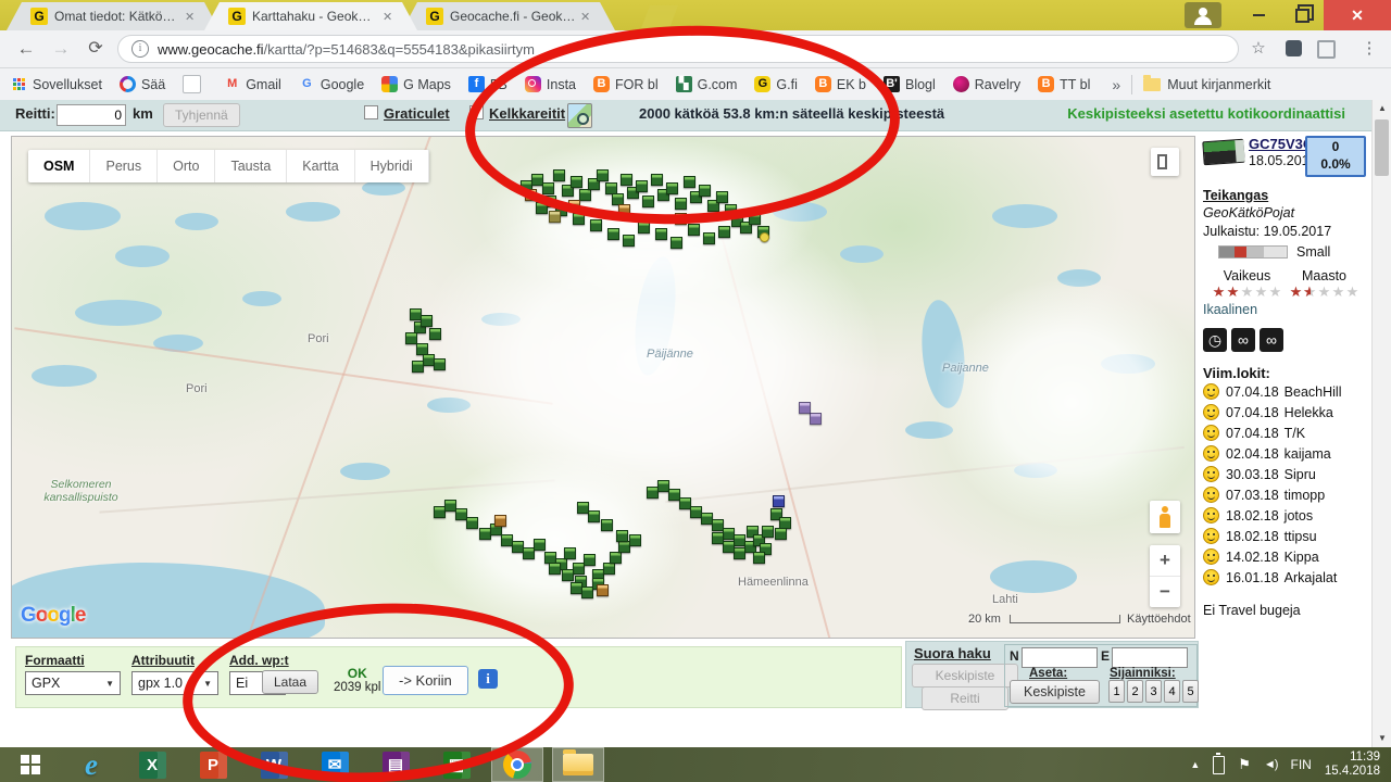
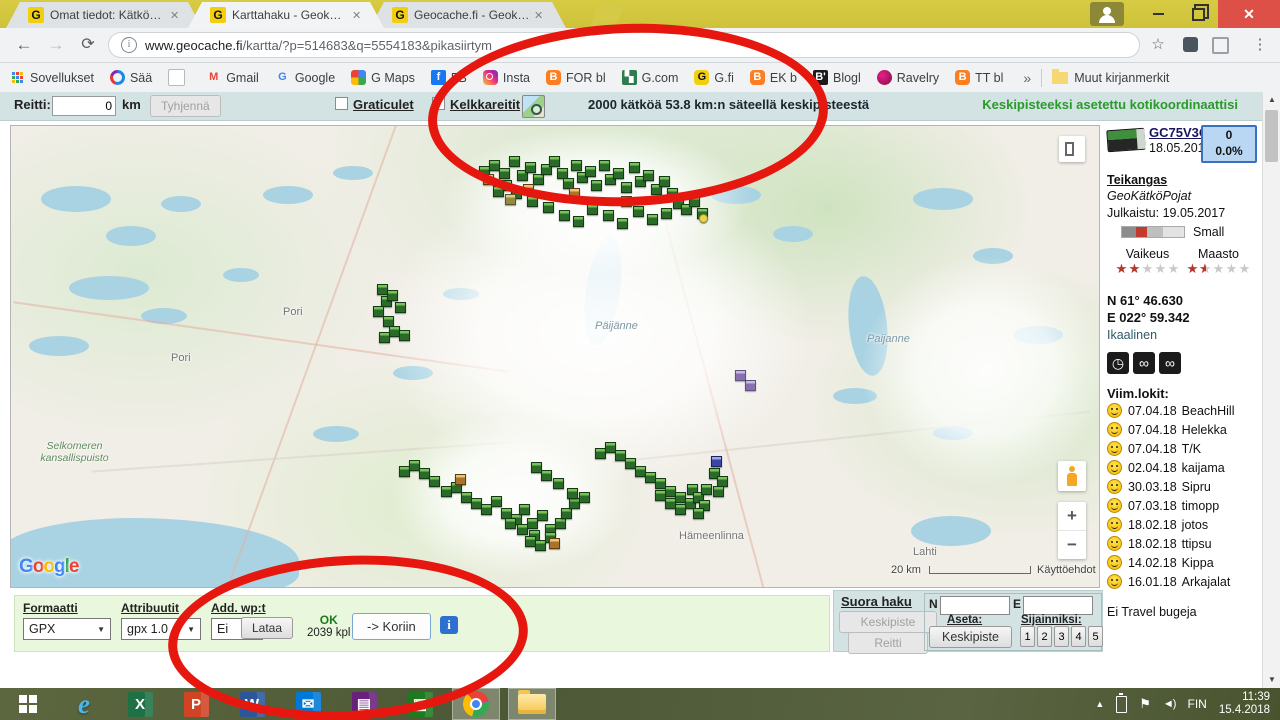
  G
  Omat tiedot: Kätkökor
  ✕
  G
  Karttahaku - Geokätk
  ✕
  G
  Geocache.fi - Geokät
  ✕
  ←
  →
  ⟳
  i
  www.geocache.fi/kartta/?p=514683&q=5554183&pikasiirtym
  ☆
  ⋮
  Sovellukset
  Sää
  M
  Gmail
  G
  Google
  G Maps
  f
  FB
  Insta
  B
  FOR bl
  ▚
  G.com
  G
  G.fi
  B
  EK b
  B'
  Blogl
  Ravelry
  B
  TT bl
  »
  Muut kirjanmerkit
  Reitti:
  0
  km
  Tyhjennä
  Graticulet
  Kelkkareitit
  2000 kätköä 53.8 km:n säteellä keskipisteestä
  Keskipisteeksi asetettu kotikoordinaattisi
  Pori
  Pori
  Päijänne
  Paijanne
  Hämeenlinna
  Lahti
  Selkomeren kansallispuisto
- OSM
- Perus
- Orto
- Tausta
- Kartta
- Hybridi
  +
  −
  Google
  20 km
  Käyttöehdot
  Formaatti
  GPX
  ▼
  Attribuutit
  gpx 1.0
  ▼
  Add. wp:t
  Ei
  Lataa
  OK
  2039 kpl
  -> Koriin
  i
  Suora haku
  Keskipiste
  Reitti
  N
  E
  Aseta:
  Sijainniksi:
  Keskipiste
  1
  2
  3
  4
  5
  GC75V3
  18.05.20
  0
  0.0%
  Teikangas
  GeoKätköPojat
  Julkaistu: 19.05.2017
  Small
  Vaikeus
  Maasto
+ N 61° 46.630
+ E 022° 59.342
  Ikaalinen
  ◷
  ∞
  ∞
  Viim.lokit:
  07.04.18
  BeachHill
  07.04.18
  Helekka
  07.04.18
  T/K
  02.04.18
  kaijama
  30.03.18
  Sipru
  07.03.18
  timopp
  18.02.18
  jotos
  18.02.18
  ttipsu
  14.02.18
  Kippa
  16.01.18
  Arkajalat
  Ei Travel bugeja
  ▲
  ▼
  e
  X
  P
  W
  ✉
  ▤
  ▦
  ▲
  ⚑
  ◄)
  FIN
  11:39
  15.4.2018
